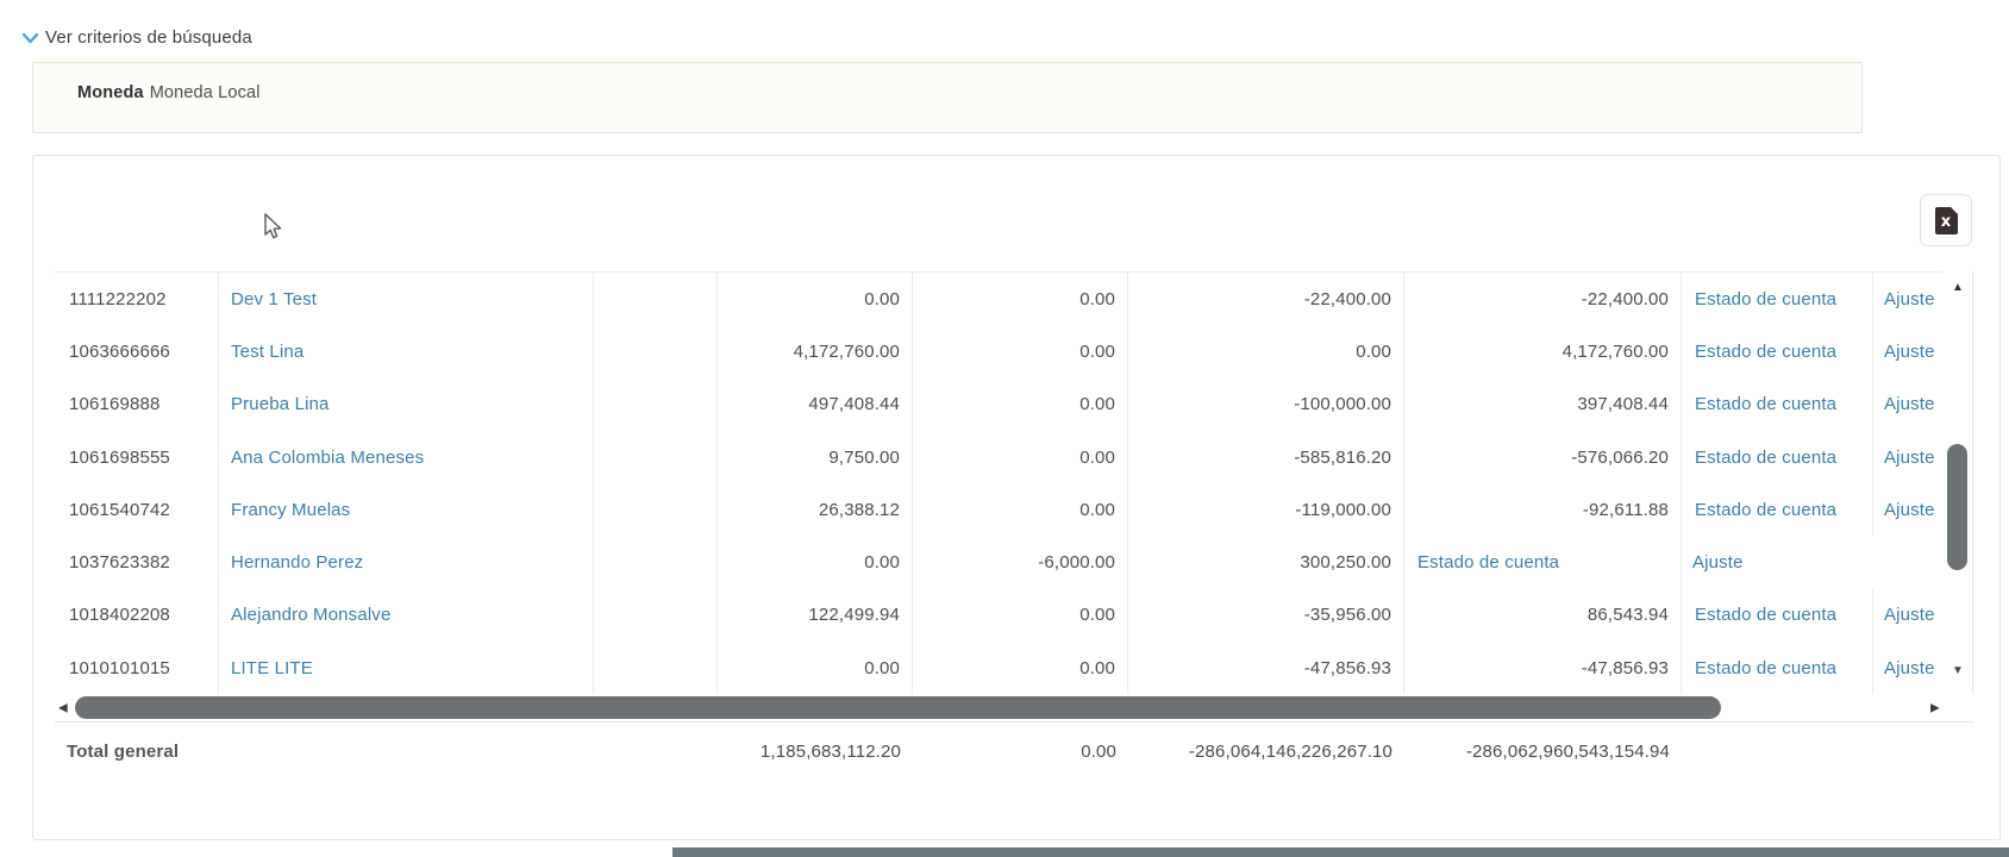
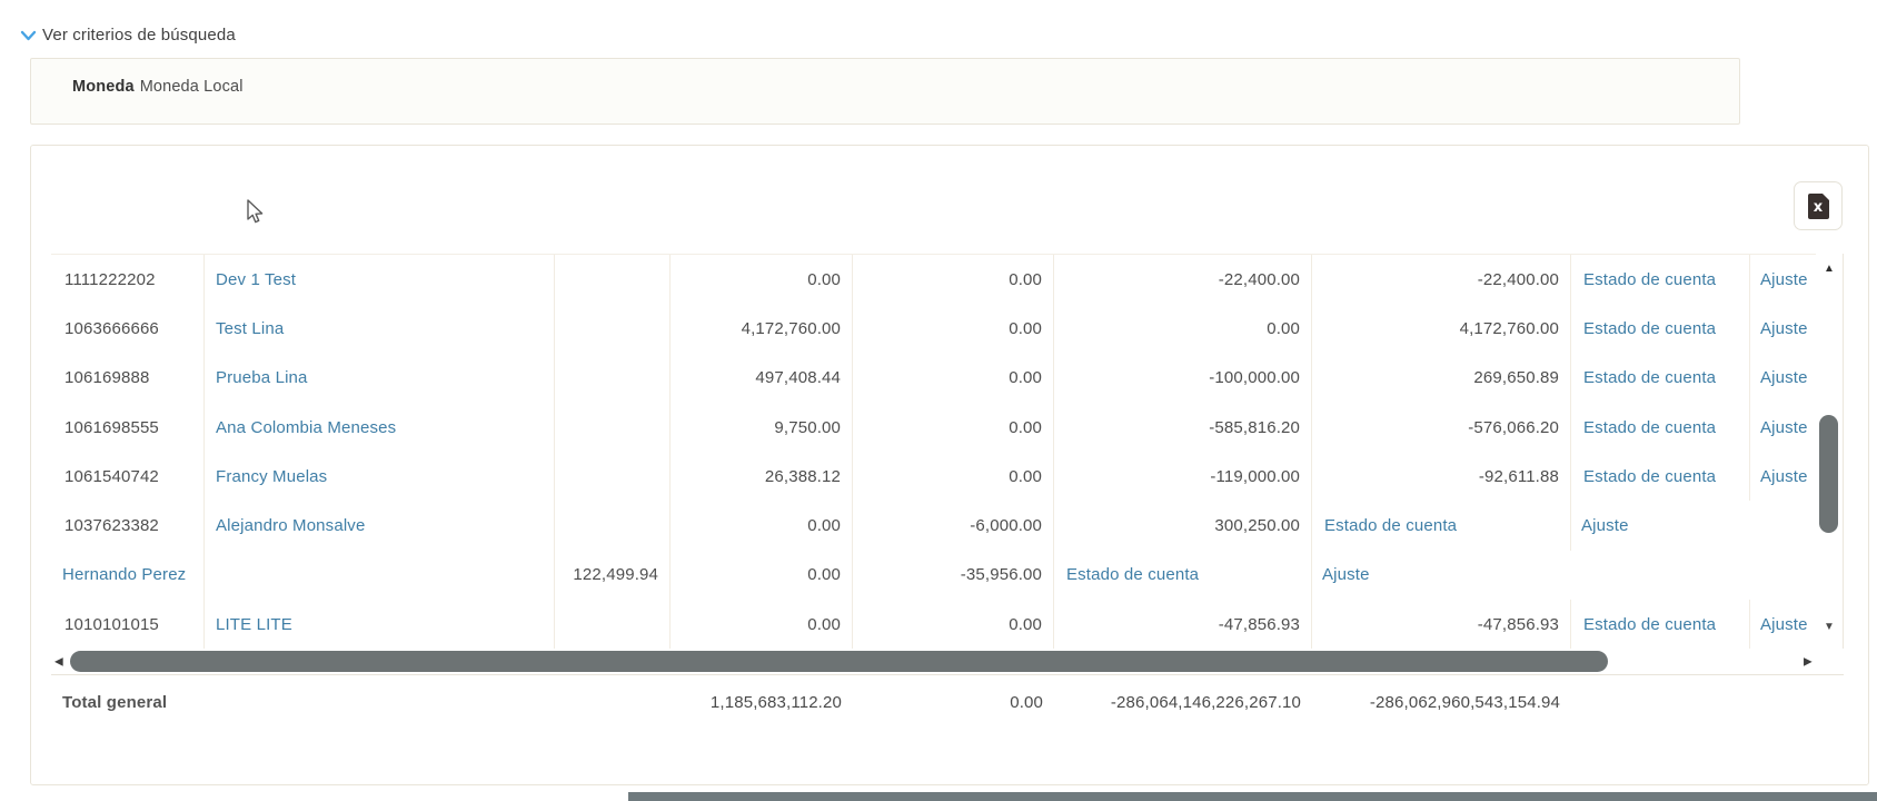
  Ver criterios de búsqueda
  Moneda Moneda Local
  x
  1111222202
  Dev 1 Test
  0.00
  0.00
  -22,400.00
  -22,400.00
  Estado de cuenta
  Ajuste
  1063666666
  Test Lina
  4,172,760.00
  0.00
  0.00
  4,172,760.00
  Estado de cuenta
  Ajuste
  106169888
  Prueba Lina
  497,408.44
  0.00
  -100,000.00
- 397,408.44
+ 269,650.89
  Estado de cuenta
  Ajuste
  1061698555
  Ana Colombia Meneses
  9,750.00
  0.00
  -585,816.20
  -576,066.20
  Estado de cuenta
  Ajuste
  1061540742
  Francy Muelas
  26,388.12
  0.00
  -119,000.00
  -92,611.88
  Estado de cuenta
  Ajuste
  1037623382
- Hernando Perez
+ Alejandro Monsalve
  0.00
  -6,000.00
  300,250.00
  Estado de cuenta
  Ajuste
- 1018402208
- Alejandro Monsalve
+ Hernando Perez
  122,499.94
  0.00
  -35,956.00
- 86,543.94
  Estado de cuenta
  Ajuste
  1010101015
  LITE LITE
  0.00
  0.00
  -47,856.93
  -47,856.93
  Estado de cuenta
  Ajuste
  ▲
  ▼
  ◀
  ▶
  Total general
  1,185,683,112.20
  0.00
  -286,064,146,226,267.10
  -286,062,960,543,154.94
